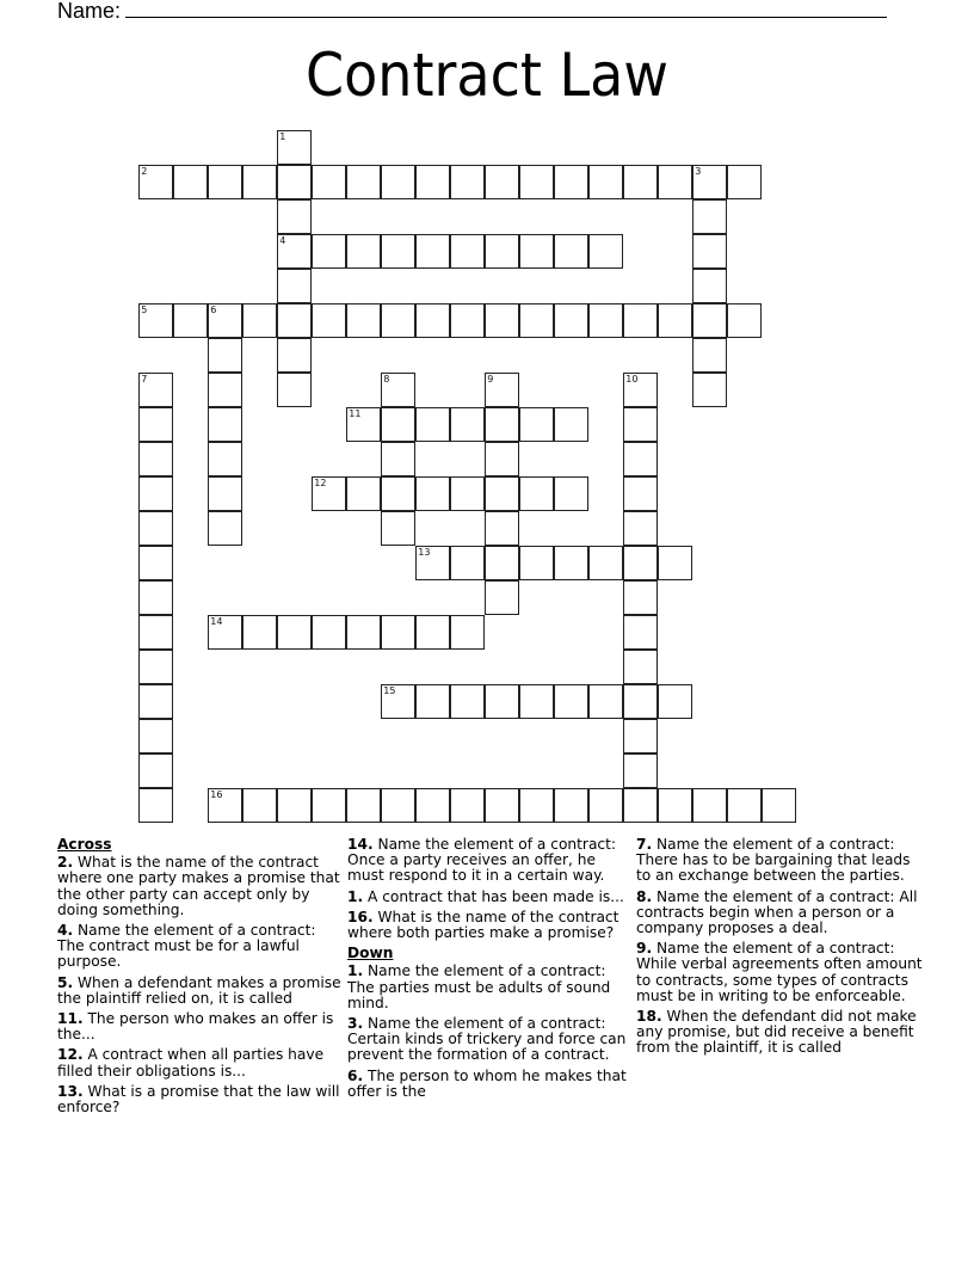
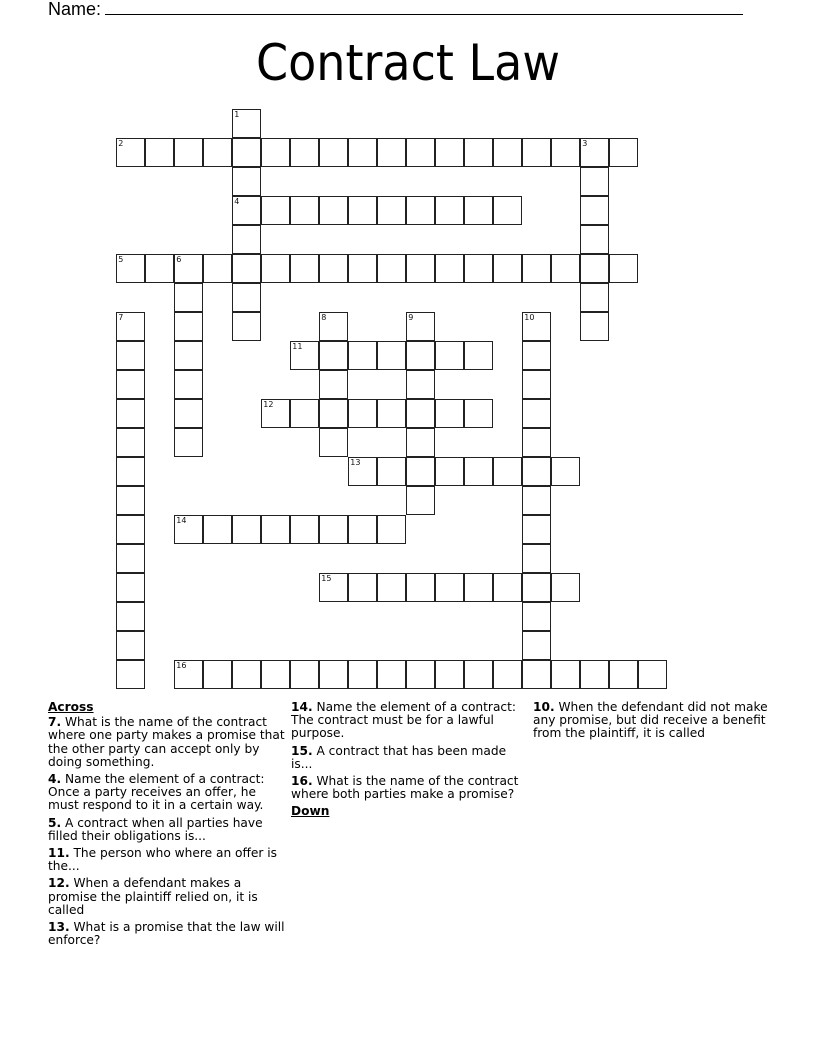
  Name:
  Contract Law
  1
  4
  2
  3
  5
  6
  7
  8
  9
  10
  11
  12
  13
  14
  15
  16
  Across
- 2. What is the name of the contract where one party makes a promise that the other party can accept only by doing something.
+ 7. What is the name of the contract where one party makes a promise that the other party can accept only by doing something.
- 4. Name the element of a contract: The contract must be for a lawful purpose.
+ 4. Name the element of a contract: Once a party receives an offer, he must respond to it in a certain way.
- 5. When a defendant makes a promise the plaintiff relied on, it is called
+ 5. A contract when all parties have filled their obligations is...
- 11. The person who makes an offer is the...
+ 11. The person who where an offer is the...
- 12. A contract when all parties have filled their obligations is...
+ 12. When a defendant makes a promise the plaintiff relied on, it is called
  13. What is a promise that the law will enforce?
- 14. Name the element of a contract: Once a party receives an offer, he must respond to it in a certain way.
+ 14. Name the element of a contract: The contract must be for a lawful purpose.
- 1. A contract that has been made is...
+ 15. A contract that has been made is...
  16. What is the name of the contract where both parties make a promise?
  Down
- 1. Name the element of a contract: The parties must be adults of sound mind.
- 3. Name the element of a contract: Certain kinds of trickery and force can prevent the formation of a contract.
- 6. The person to whom he makes that offer is the
- 7. Name the element of a contract: There has to be bargaining that leads to an exchange between the parties.
- 8. Name the element of a contract: All contracts begin when a person or a company proposes a deal.
- 9. Name the element of a contract: While verbal agreements often amount to contracts, some types of contracts must be in writing to be enforceable.
- 18. When the defendant did not make any promise, but did receive a benefit from the plaintiff, it is called
+ 10. When the defendant did not make any promise, but did receive a benefit from the plaintiff, it is called
